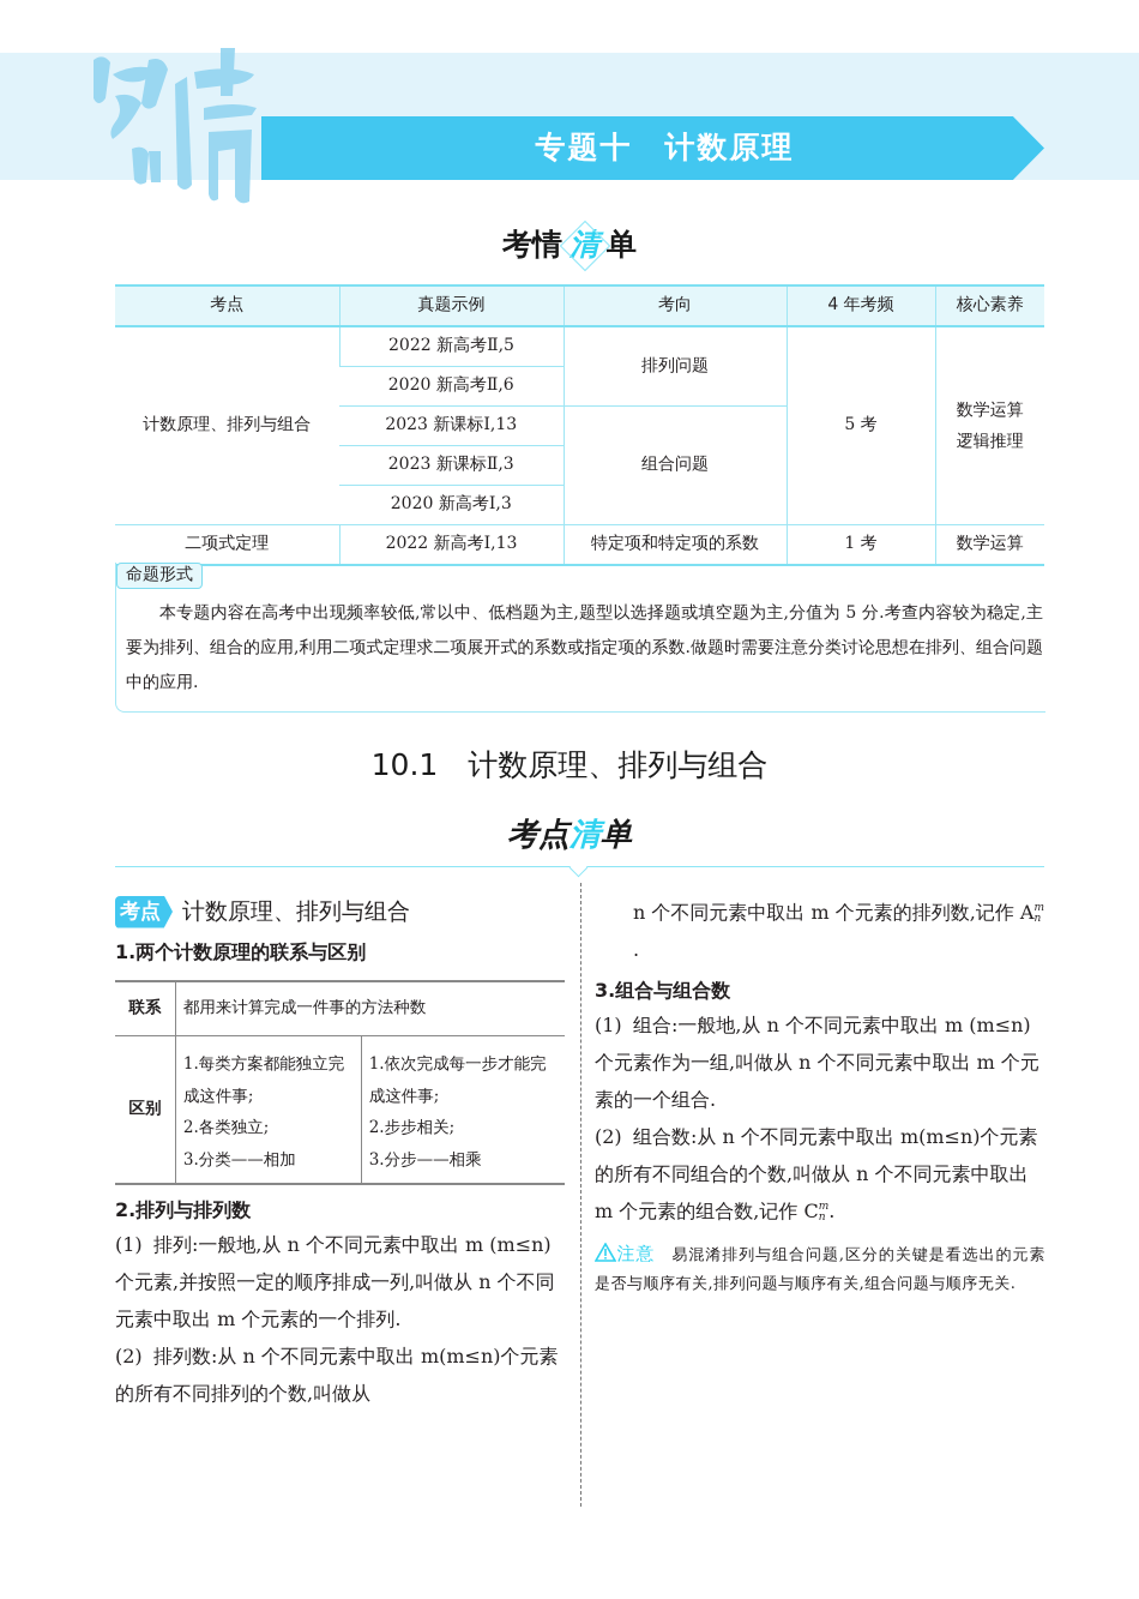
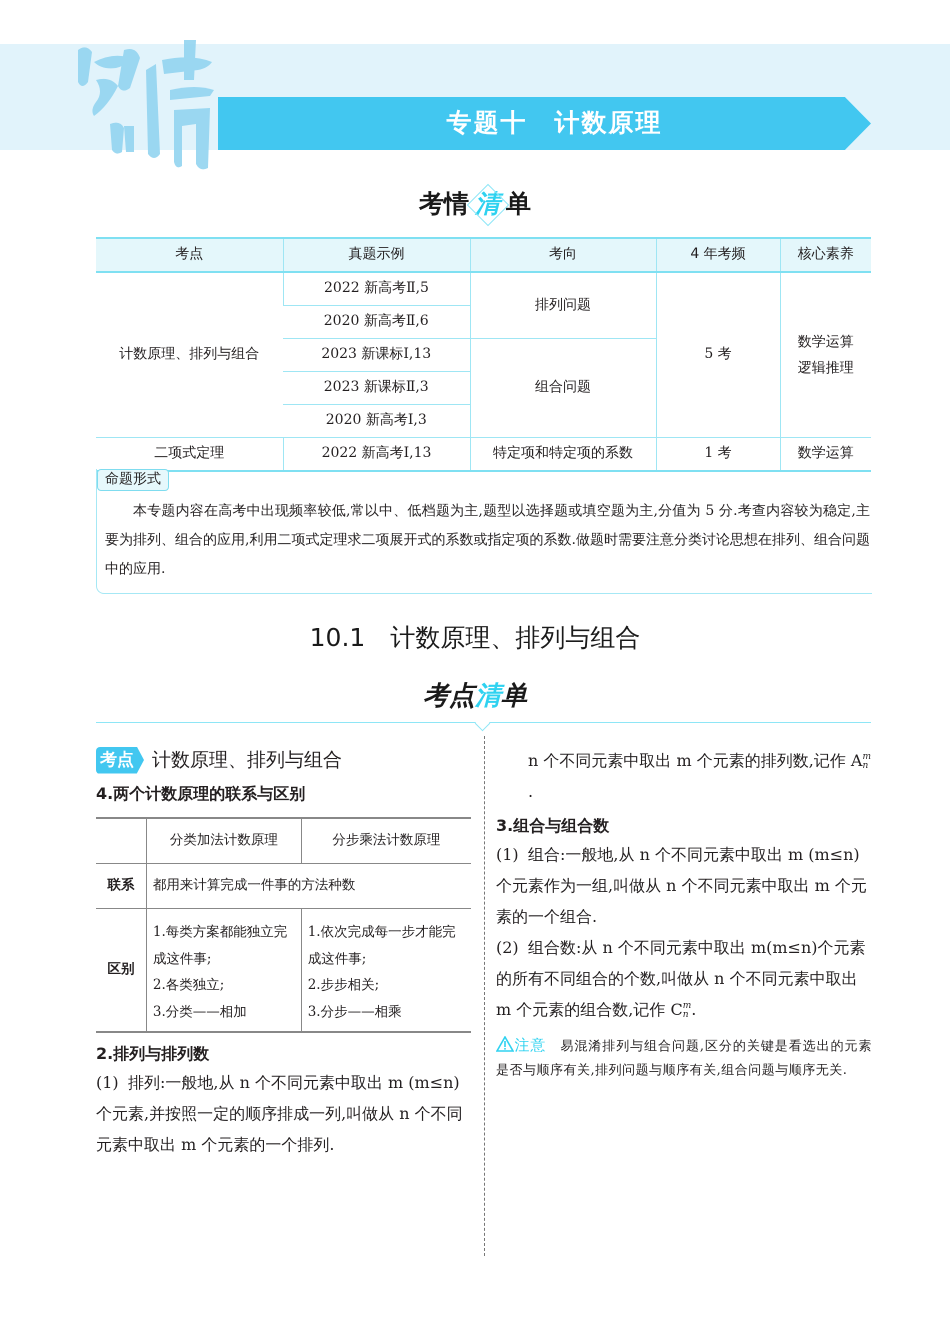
  专题十 计数原理
  考情 清 单
  考点	真题示例	考向	4 年考频	核心素养
  计数原理、排列与组合	2022 新高考Ⅱ,5	排列问题	5 考	数学运算 逻辑推理
  2020 新高考Ⅱ,6
  2023 新课标Ⅰ,13	组合问题
  2023 新课标Ⅱ,3
  2020 新高考Ⅰ,3
  二项式定理	2022 新高考Ⅰ,13	特定项和特定项的系数	1 考	数学运算
  命题形式
  本专题内容在高考中出现频率较低,常以中、低档题为主,题型以选择题或填空题为主,分值为 5 分.考查内容较为稳定,主要为排列、组合的应用,利用二项式定理求二项展开式的系数或指定项的系数.做题时需要注意分类讨论思想在排列、组合问题中的应用.
  10.1 计数原理、排列与组合
  考点清单
  考点
  计数原理、排列与组合
- 1.两个计数原理的联系与区别
+ 4.两个计数原理的联系与区别
+ 	分类加法计数原理	分步乘法计数原理
  联系	都用来计算完成一件事的方法种数
  区别	1.每类方案都能独立完成这件事; 2.各类独立; 3.分类——相加	1.依次完成每一步才能完成这件事; 2.步步相关; 3.分步——相乘
  2.排列与排列数
  (1) 排列:一般地,从 n 个不同元素中取出 m (m≤n)个元素,并按照一定的顺序排成一列,叫做从 n 个不同元素中取出 m 个元素的一个排列.
- (2) 排列数:从 n 个不同元素中取出 m(m≤n)个元素的所有不同排列的个数,叫做从
  n 个不同元素中取出 m 个元素的排列数,记作 Am
  n.
  3.组合与组合数
  (1) 组合:一般地,从 n 个不同元素中取出 m (m≤n)个元素作为一组,叫做从 n 个不同元素中取出 m 个元素的一个组合.
  (2) 组合数:从 n 个不同元素中取出 m(m≤n)个元素的所有不同组合的个数,叫做从 n 个不同元素中取出 m 个元素的组合数,记作 Cm
  n.
  注意 易混淆排列与组合问题,区分的关键是看选出的元素是否与顺序有关,排列问题与顺序有关,组合问题与顺序无关.
